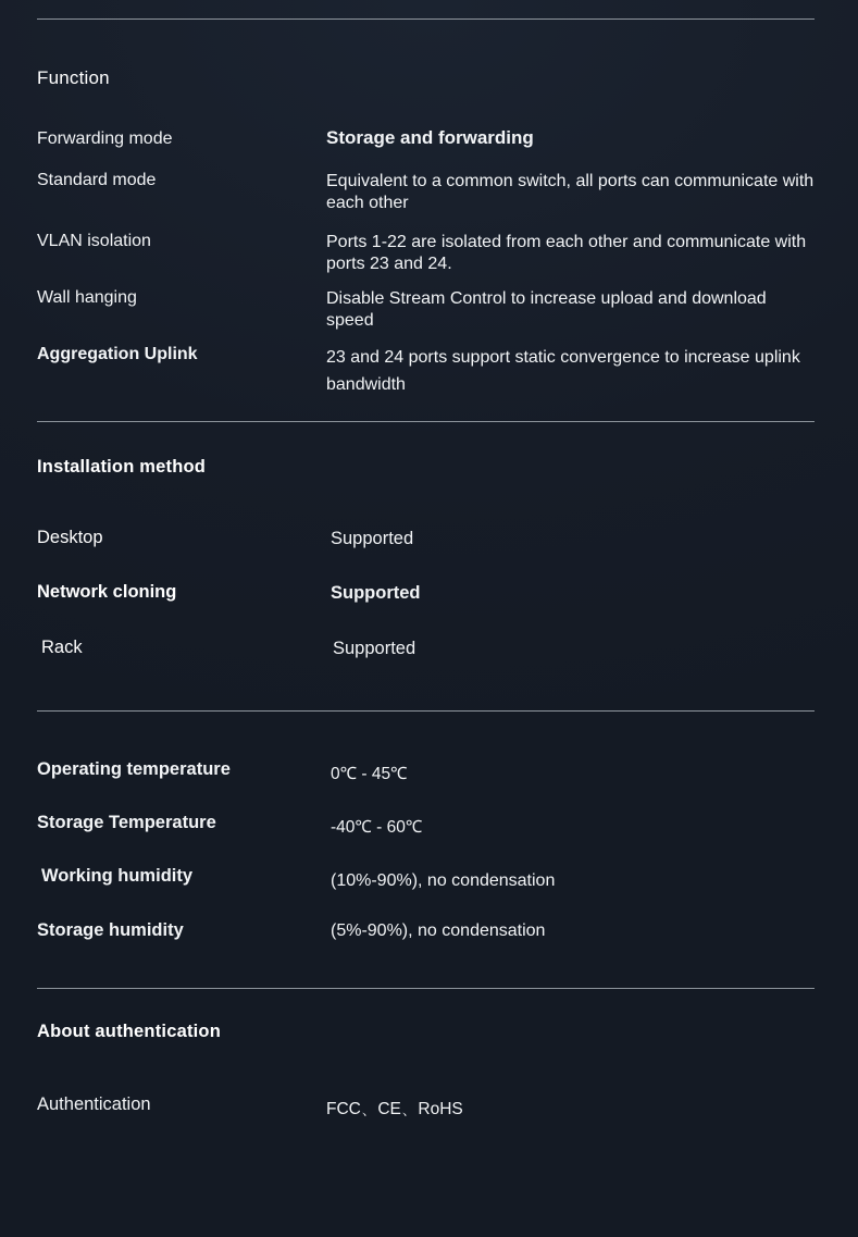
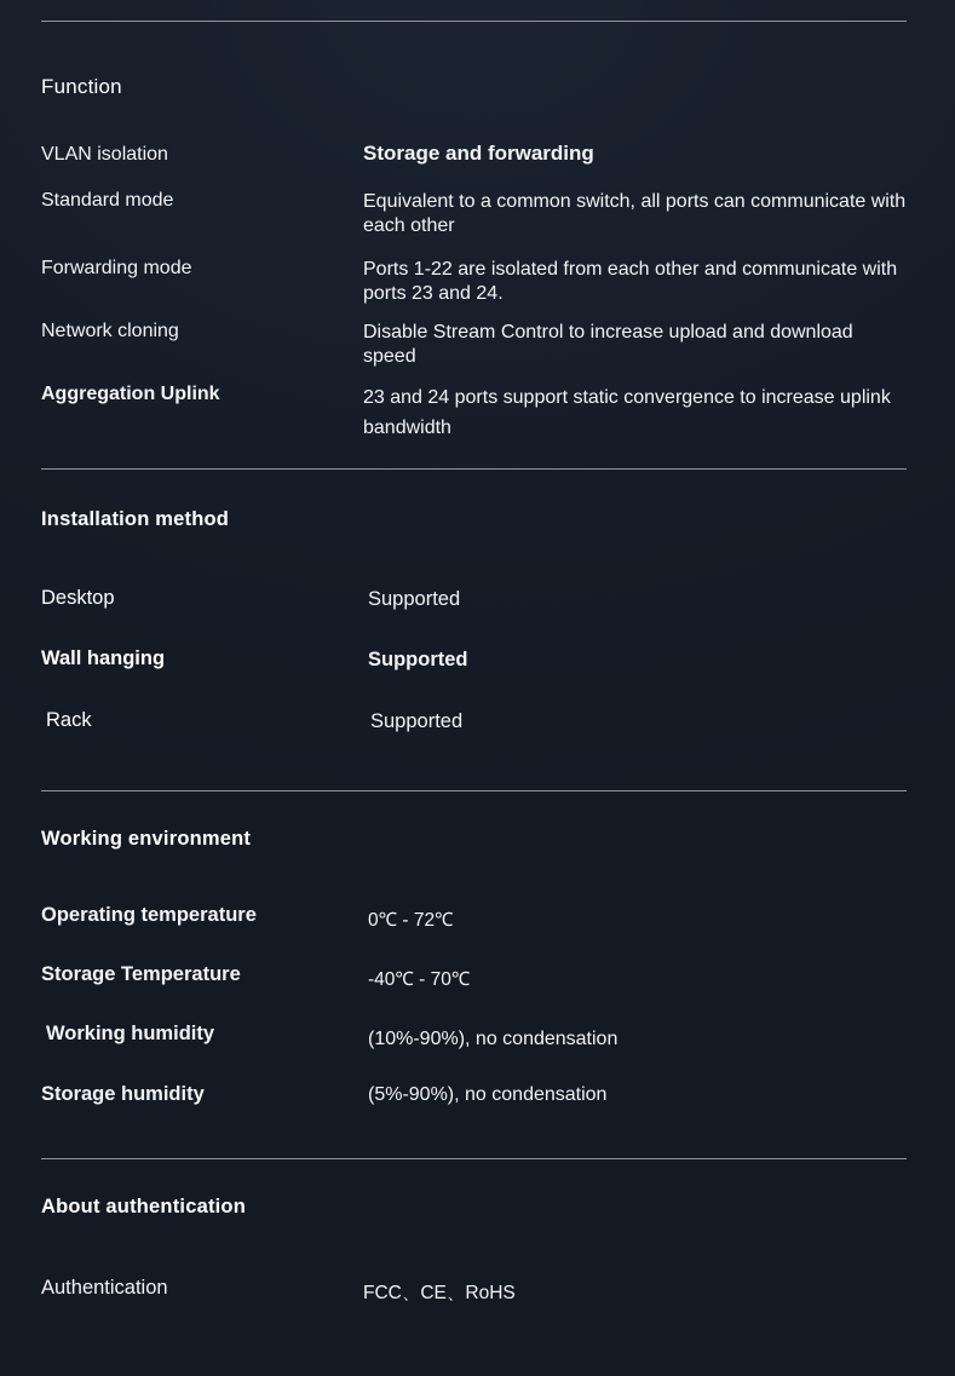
  Function
- Forwarding mode	Storage and forwarding
+ VLAN isolation	Storage and forwarding
  Standard mode	Equivalent to a common switch, all ports can communicate with each other
- VLAN isolation	Ports 1-22 are isolated from each other and communicate with ports 23 and 24.
+ Forwarding mode	Ports 1-22 are isolated from each other and communicate with ports 23 and 24.
- Wall hanging	Disable Stream Control to increase upload and download speed
+ Network cloning	Disable Stream Control to increase upload and download speed
  Aggregation Uplink	23 and 24 ports support static convergence to increase uplink bandwidth
  Installation method
  Desktop	Supported
- Network cloning	Supported
+ Wall hanging	Supported
  Rack	Supported
+ Working environment
- Operating temperature	0℃ - 45℃
+ Operating temperature	0℃ - 72℃
- Storage Temperature	-40℃ - 60℃
+ Storage Temperature	-40℃ - 70℃
  Working humidity	(10%-90%), no condensation
  Storage humidity	(5%-90%), no condensation
  About authentication
  Authentication	FCC、CE、RoHS
